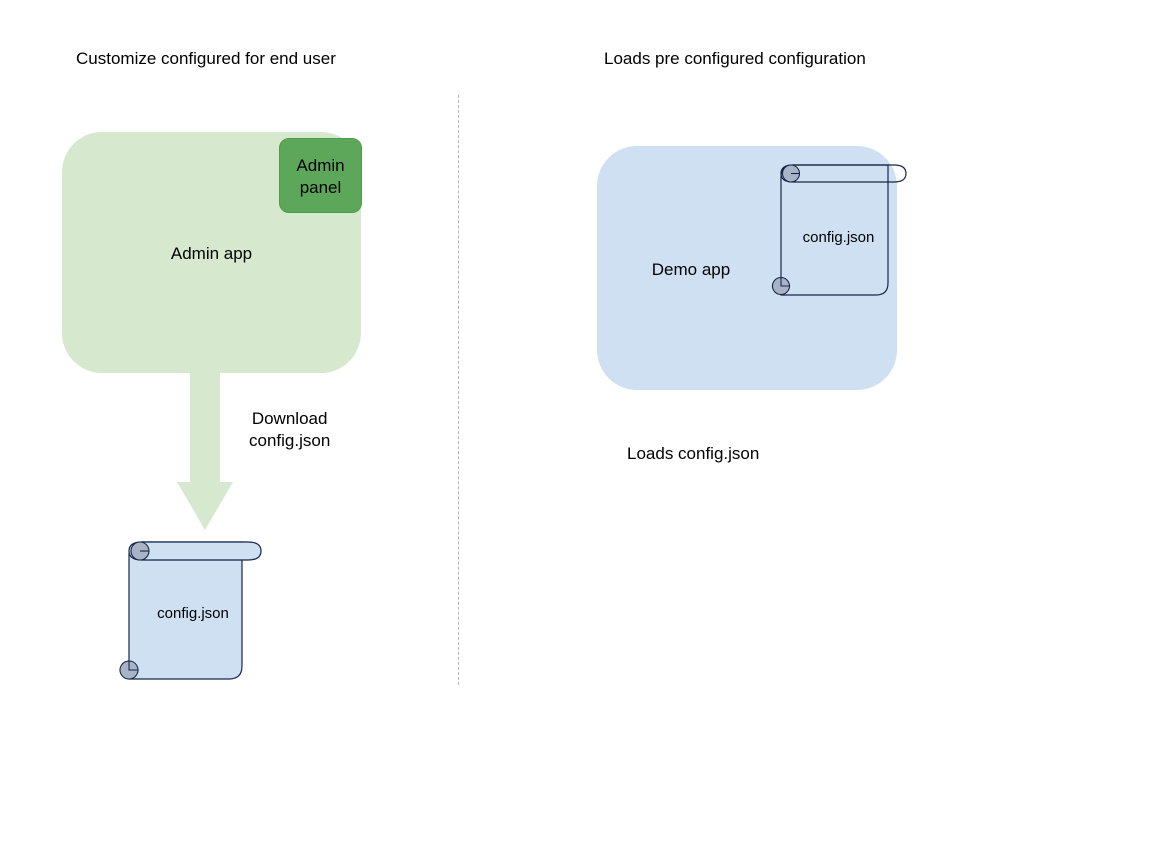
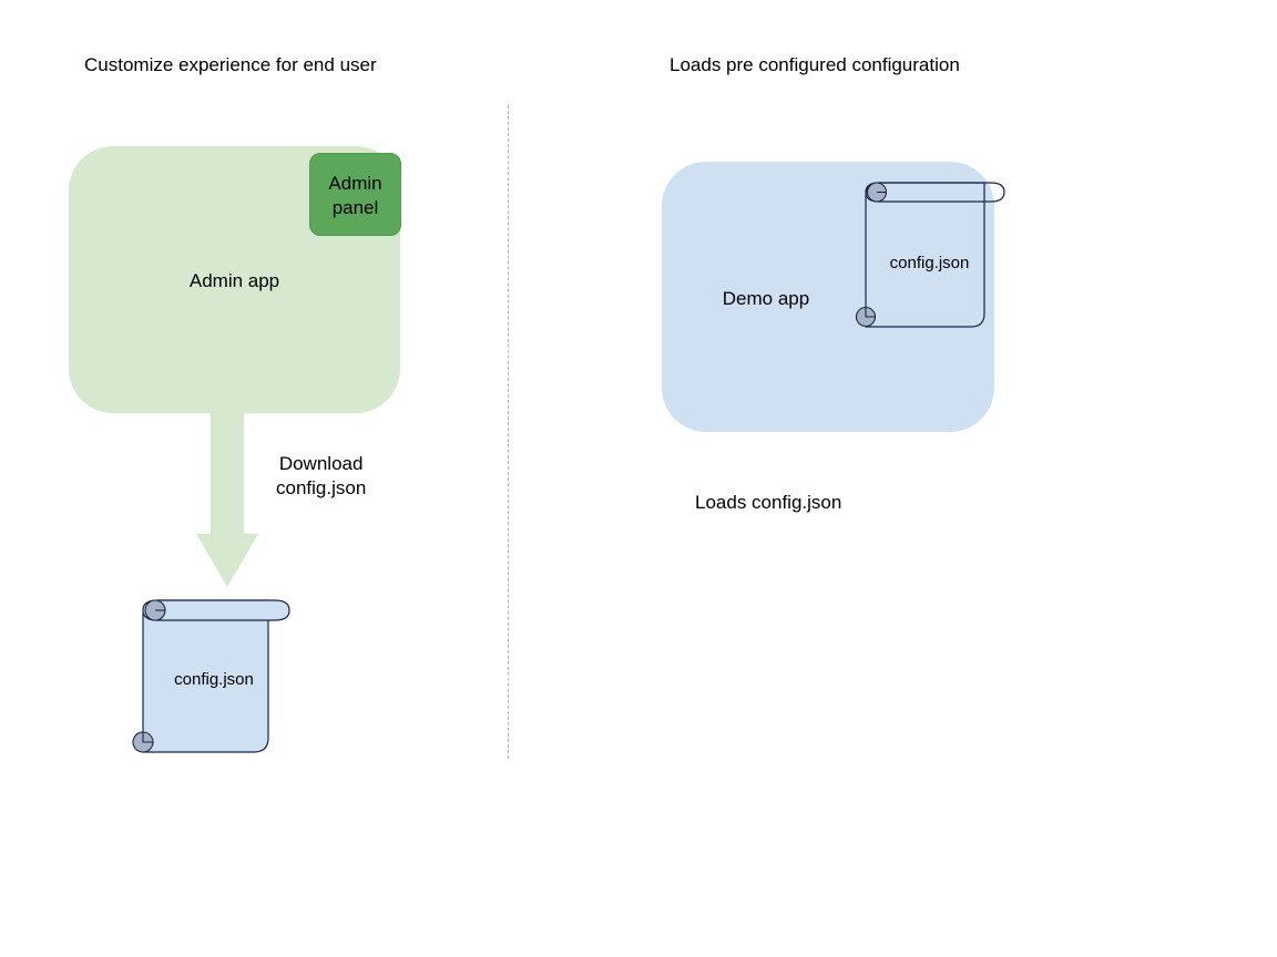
- Customize configured for end user
+ Customize experience for end user
  Admin app
  Admin
  panel
  Download
  config.json
  config.json
  Loads pre configured configuration
  Demo app
  config.json
  Loads config.json
